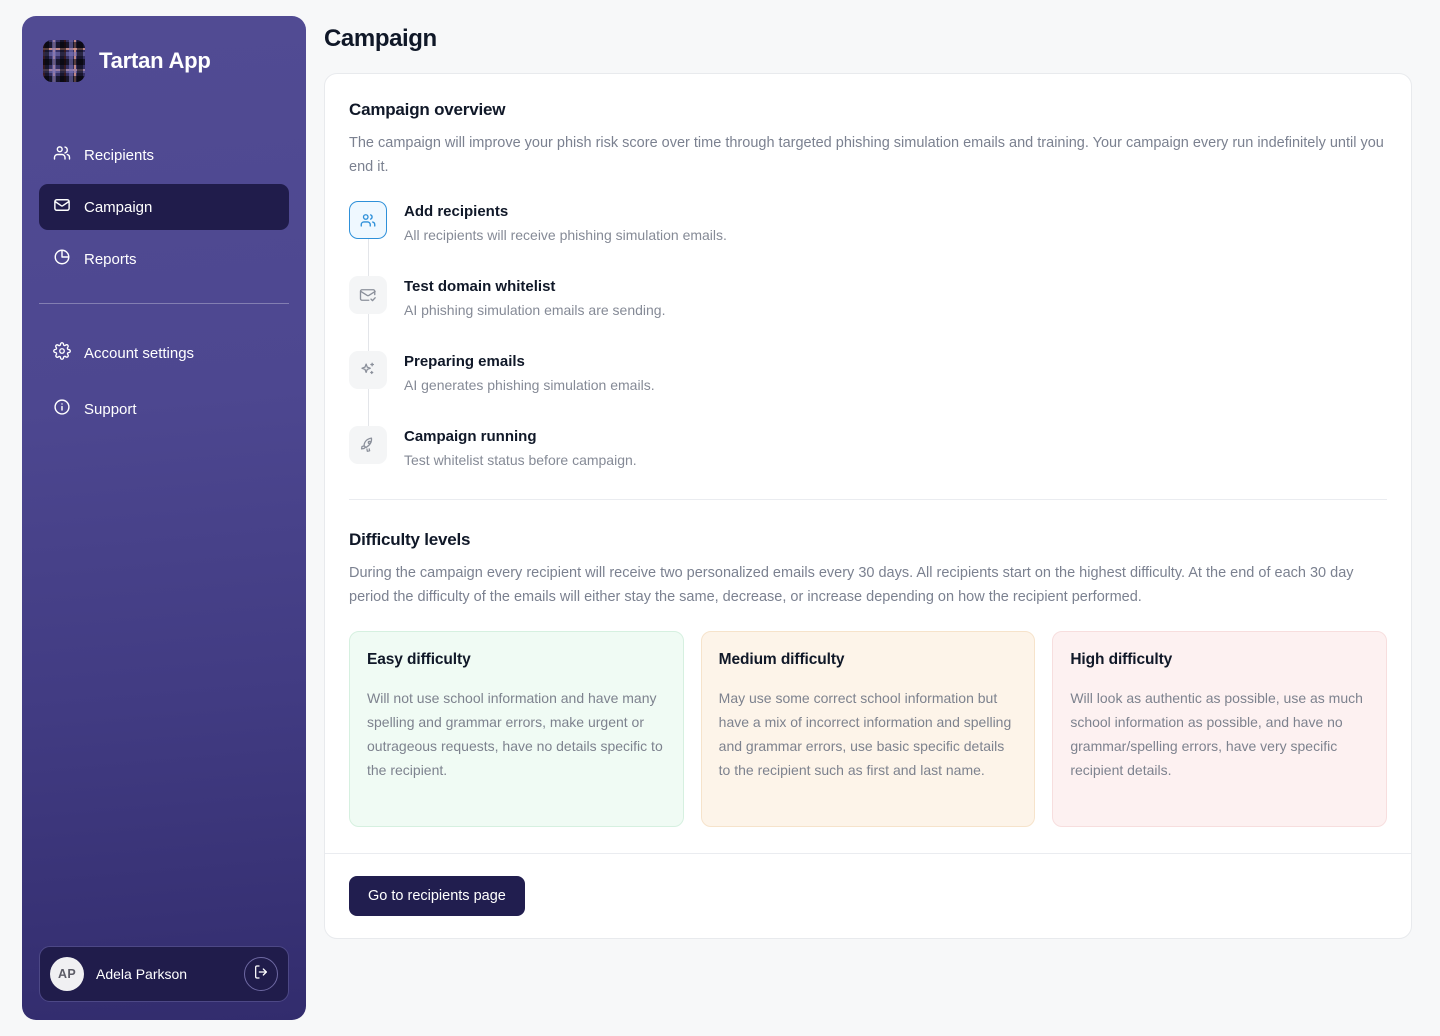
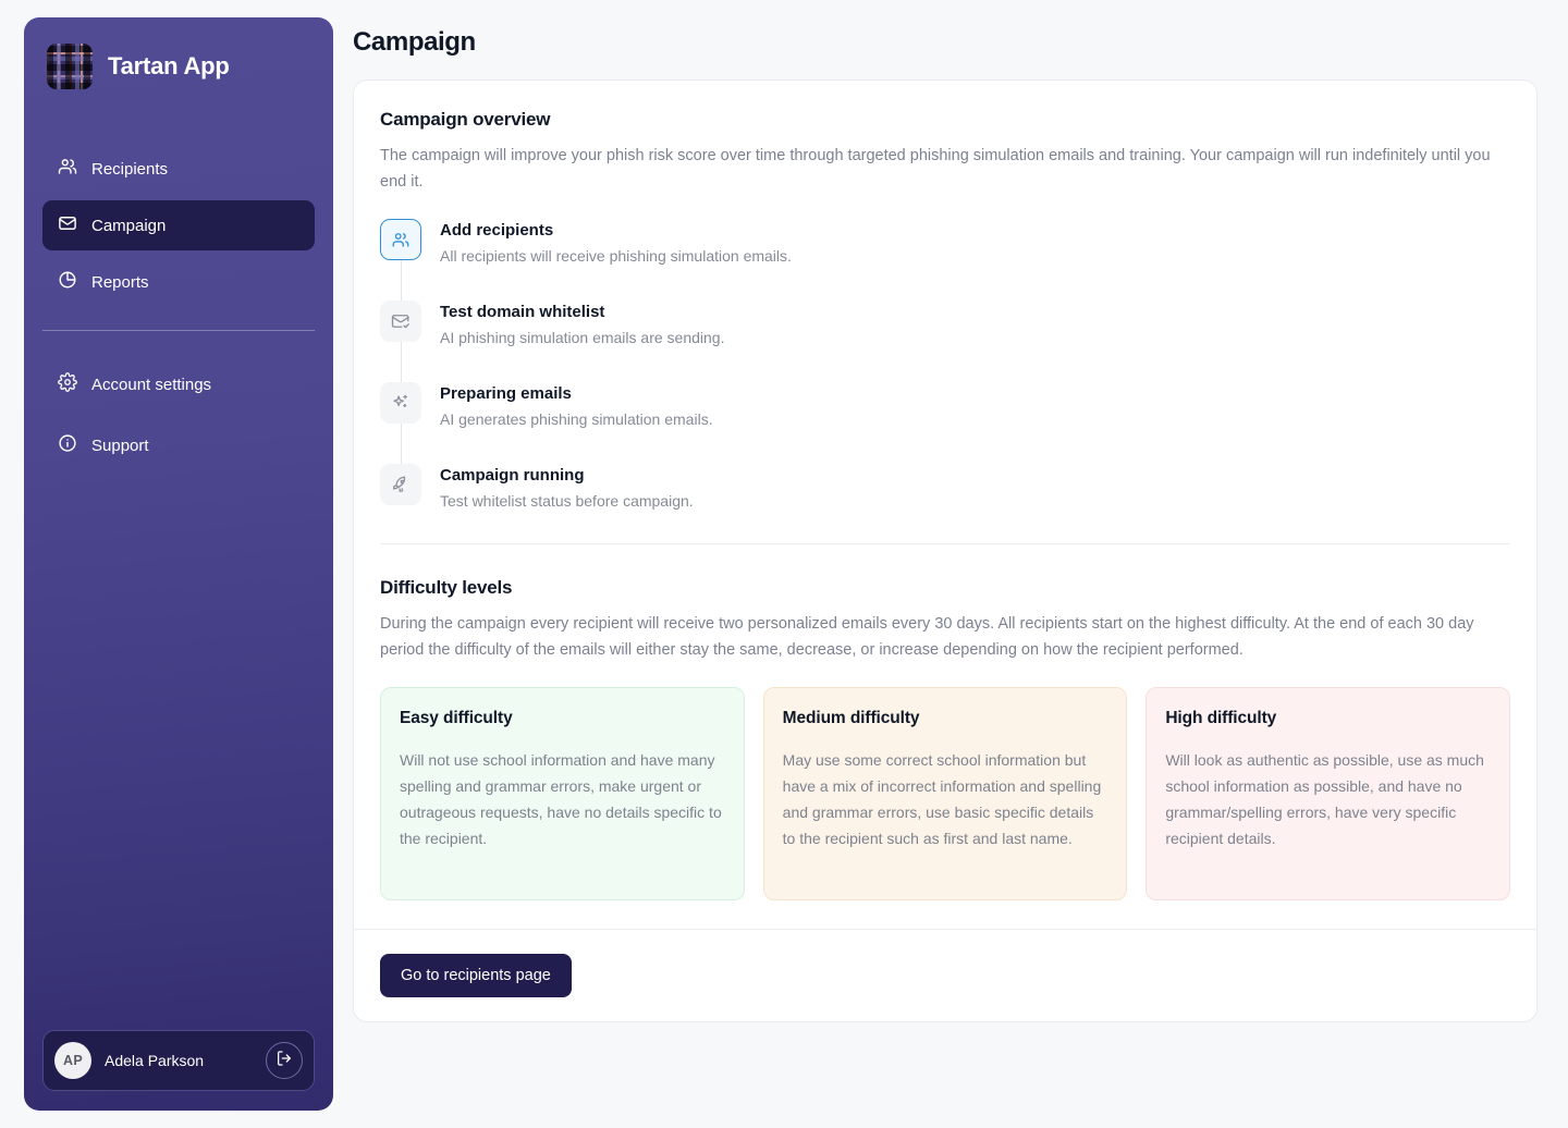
  Tartan App
  Recipients
  Campaign
  Reports
  Account settings
  Support
  AP
  Adela Parkson
  Campaign
  Campaign overview
- The campaign will improve your phish risk score over time through targeted phishing simulation emails and training. Your campaign every run indefinitely until you end it.
+ The campaign will improve your phish risk score over time through targeted phishing simulation emails and training. Your campaign will run indefinitely until you end it.
  Add recipients
  All recipients will receive phishing simulation emails.
  Test domain whitelist
  AI phishing simulation emails are sending.
  Preparing emails
  AI generates phishing simulation emails.
  Campaign running
  Test whitelist status before campaign.
  Difficulty levels
  During the campaign every recipient will receive two personalized emails every 30 days. All recipients start on the highest difficulty. At the end of each 30 day period the difficulty of the emails will either stay the same, decrease, or increase depending on how the recipient performed.
  Easy difficulty
  Will not use school information and have many spelling and grammar errors, make urgent or outrageous requests, have no details specific to the recipient.
  Medium difficulty
  May use some correct school information but have a mix of incorrect information and spelling and grammar errors, use basic specific details to the recipient such as first and last name.
  High difficulty
  Will look as authentic as possible, use as much school information as possible, and have no grammar/spelling errors, have very specific recipient details.
  Go to recipients page
